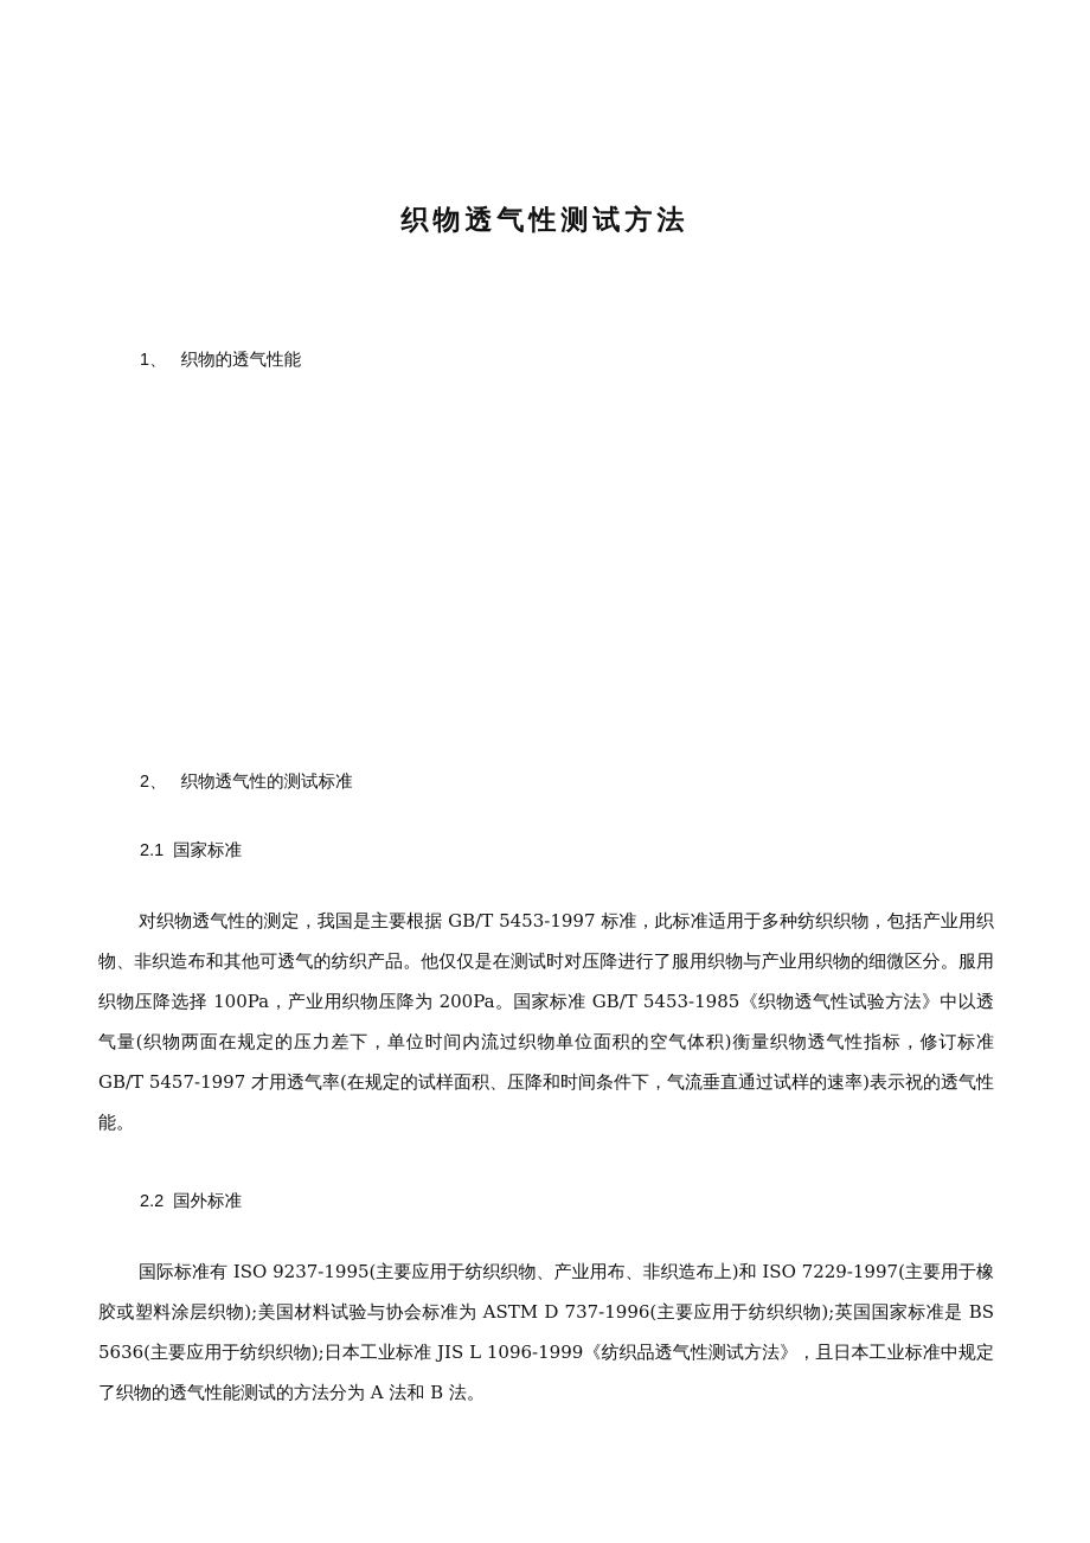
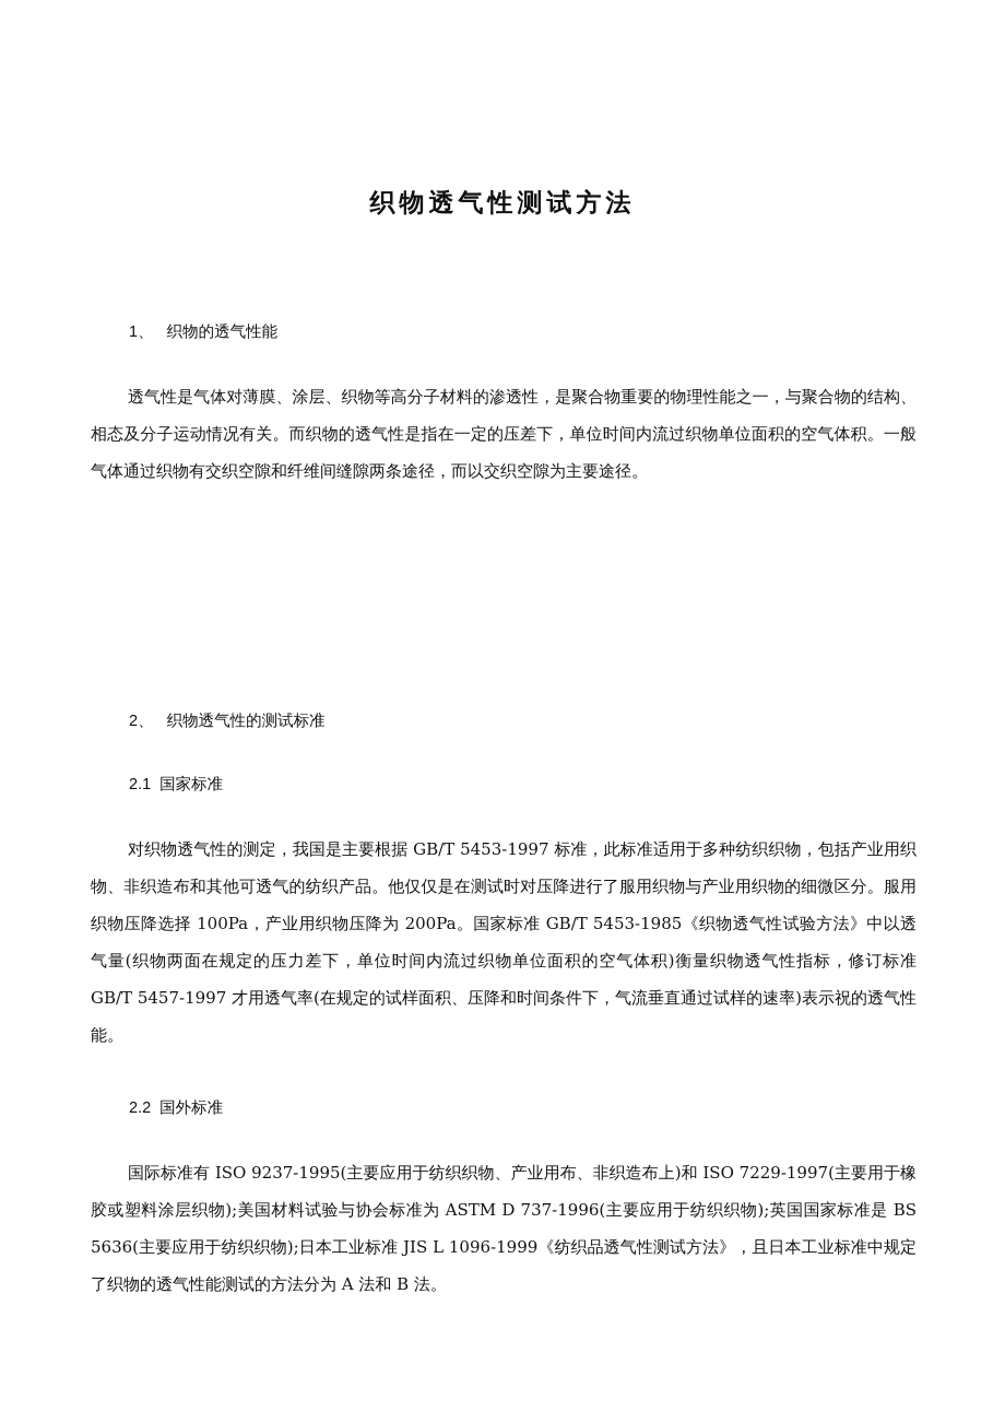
  织物透气性测试方法
  1、 织物的透气性能
+ 透气性是气体对薄膜、涂层、织物等高分子材料的渗透性，是聚合物重要的物理性能之一，与聚合物的结构、相态及分子运动情况有关。而织物的透气性是指在一定的压差下，单位时间内流过织物单位面积的空气体积。一般气体通过织物有交织空隙和纤维间缝隙两条途径，而以交织空隙为主要途径。
  2、 织物透气性的测试标准
  2.1 国家标准
  对织物透气性的测定，我国是主要根据 GB/T 5453-1997 标准，此标准适用于多种纺织织物，包括产业用织物、非织造布和其他可透气的纺织产品。他仅仅是在测试时对压降进行了服用织物与产业用织物的细微区分。服用织物压降选择 100Pa，产业用织物压降为 200Pa。国家标准 GB/T 5453-1985《织物透气性试验方法》中以透气量(织物两面在规定的压力差下，单位时间内流过织物单位面积的空气体积)衡量织物透气性指标，修订标准 GB/T 5457-1997 才用透气率(在规定的试样面积、压降和时间条件下，气流垂直通过试样的速率)表示祝的透气性能。
  2.2 国外标准
  国际标准有 ISO 9237-1995(主要应用于纺织织物、产业用布、非织造布上)和 ISO 7229-1997(主要用于橡胶或塑料涂层织物);美国材料试验与协会标准为 ASTM D 737-1996(主要应用于纺织织物);英国国家标准是 BS 5636(主要应用于纺织织物);日本工业标准 JIS L 1096-1999《纺织品透气性测试方法》，且日本工业标准中规定了织物的透气性能测试的方法分为 A 法和 B 法。
